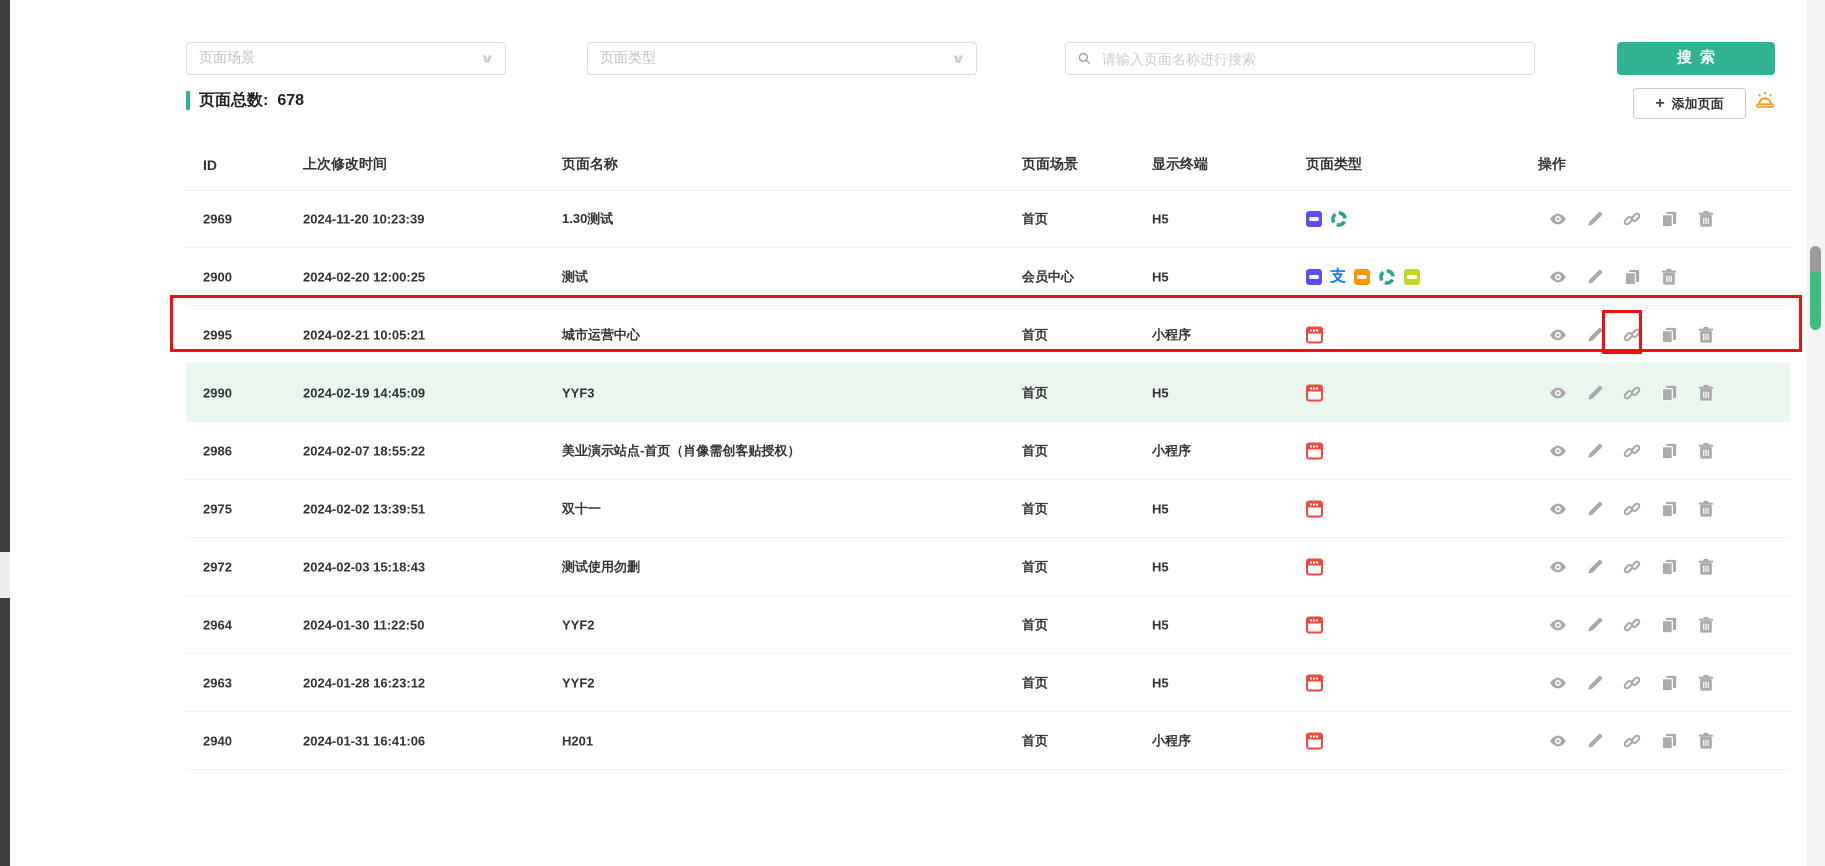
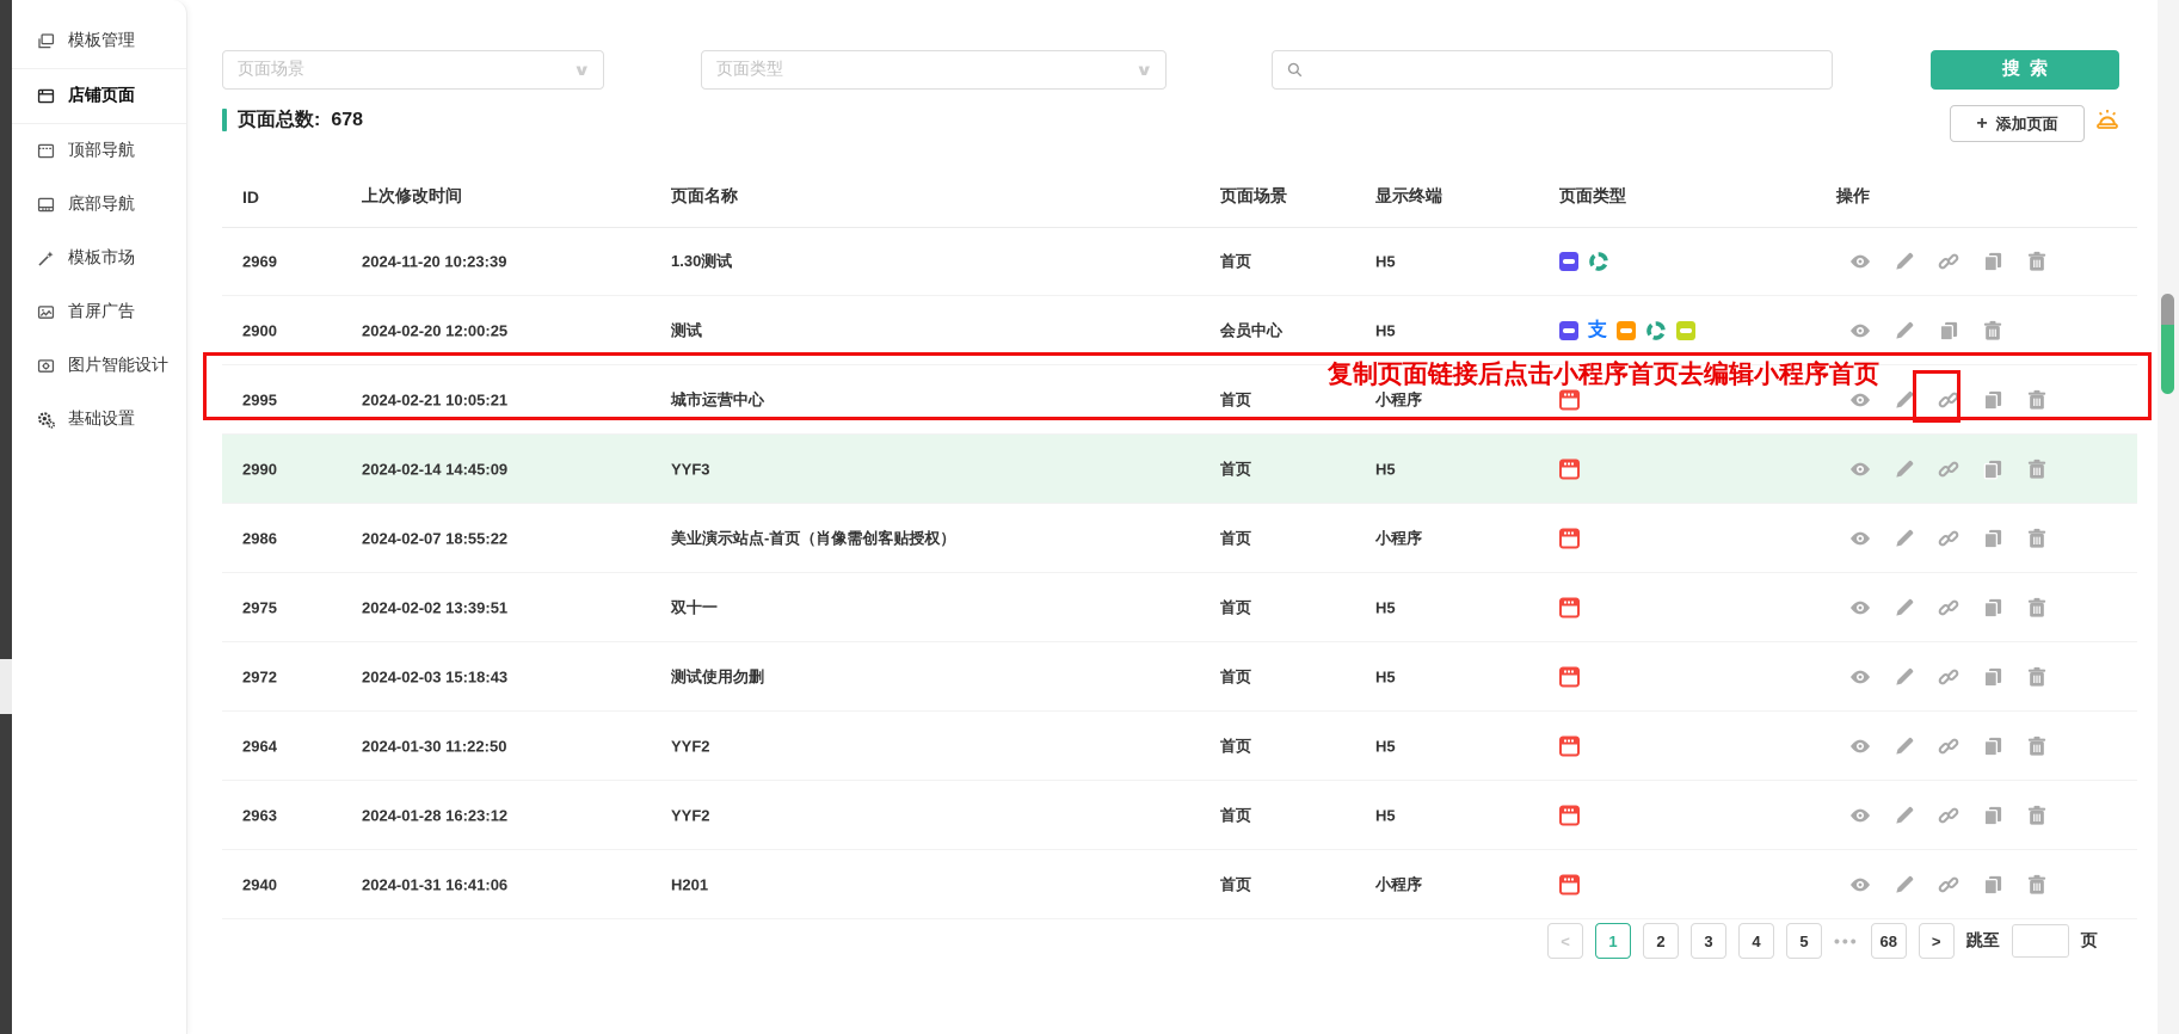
+ 模板管理
+ 店铺页面
+ 顶部导航
+ 底部导航
+ 模板市场
+ 首屏广告
+ 图片智能设计
+ 基础设置
  页面场景
  ∨
  页面类型
  ∨
- 请输入页面名称进行搜索
  搜索
  页面总数:
  678
  +
  添加页面
  ID
  上次修改时间
  页面名称
  页面场景
  显示终端
  页面类型
  操作
  2969
  2024-11-20 10:23:39
  1.30测试
  首页
  H5
  2900
  2024-02-20 12:00:25
  测试
  会员中心
  H5
  支
  2995
  2024-02-21 10:05:21
  城市运营中心
  首页
  小程序
  2990
- 2024-02-19 14:45:09
+ 2024-02-14 14:45:09
  YYF3
  首页
  H5
  2986
  2024-02-07 18:55:22
  美业演示站点-首页（肖像需创客贴授权）
  首页
  小程序
  2975
  2024-02-02 13:39:51
  双十一
  首页
  H5
  2972
  2024-02-03 15:18:43
  测试使用勿删
  首页
  H5
  2964
  2024-01-30 11:22:50
  YYF2
  首页
  H5
  2963
  2024-01-28 16:23:12
  YYF2
  首页
  H5
  2940
  2024-01-31 16:41:06
  H201
  首页
  小程序
+ 复制页面链接后点击小程序首页去编辑小程序首页
+ <
+ 1
+ 2
+ 3
+ 4
+ 5
+ •••
+ 68
+ >
+ 跳至
+ 页
